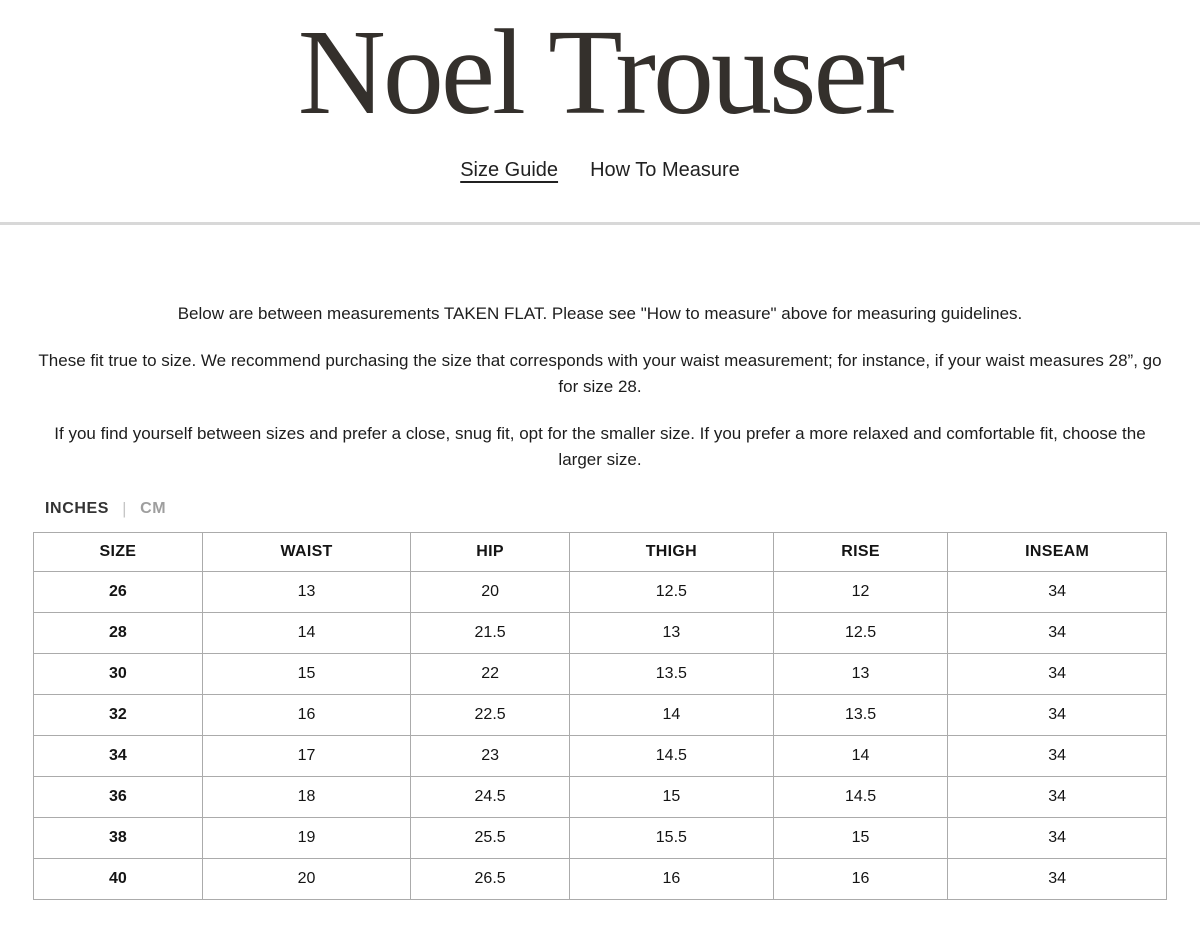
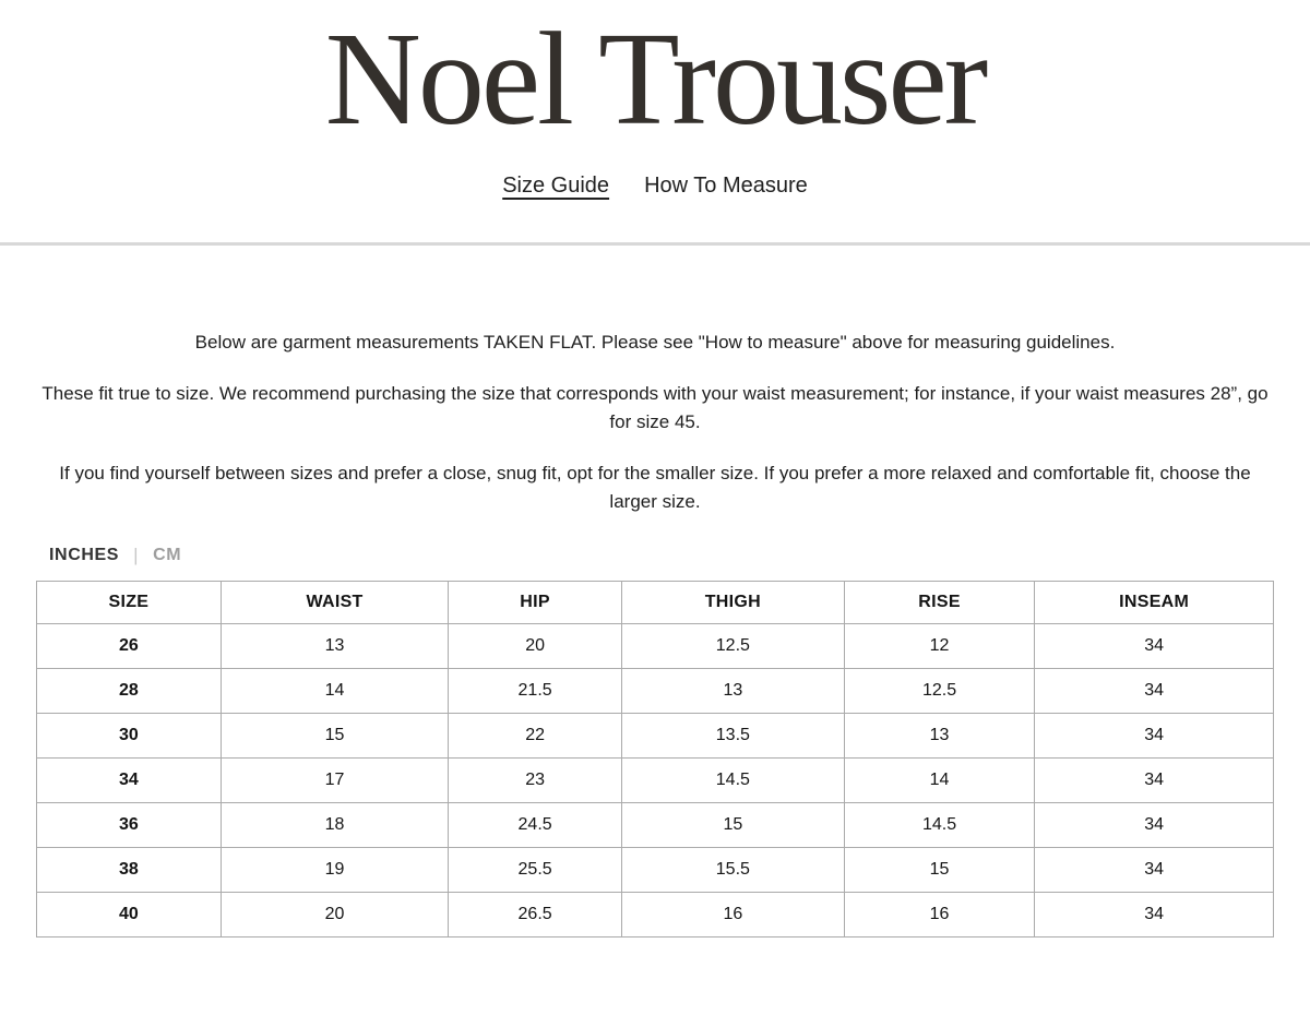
  Noel Trouser
  Size Guide
  How To Measure
- Below are between measurements TAKEN FLAT. Please see "How to measure" above for measuring guidelines.
+ Below are garment measurements TAKEN FLAT. Please see "How to measure" above for measuring guidelines.
- These fit true to size. We recommend purchasing the size that corresponds with your waist measurement; for instance, if your waist measures 28”, go for size 28.
+ These fit true to size. We recommend purchasing the size that corresponds with your waist measurement; for instance, if your waist measures 28”, go for size 45.
  If you find yourself between sizes and prefer a close, snug fit, opt for the smaller size. If you prefer a more relaxed and comfortable fit, choose the larger size.
  INCHES
  |
  CM
  SIZE	WAIST	HIP	THIGH	RISE	INSEAM
  26	13	20	12.5	12	34
  28	14	21.5	13	12.5	34
  30	15	22	13.5	13	34
- 32	16	22.5	14	13.5	34
  34	17	23	14.5	14	34
  36	18	24.5	15	14.5	34
  38	19	25.5	15.5	15	34
  40	20	26.5	16	16	34
